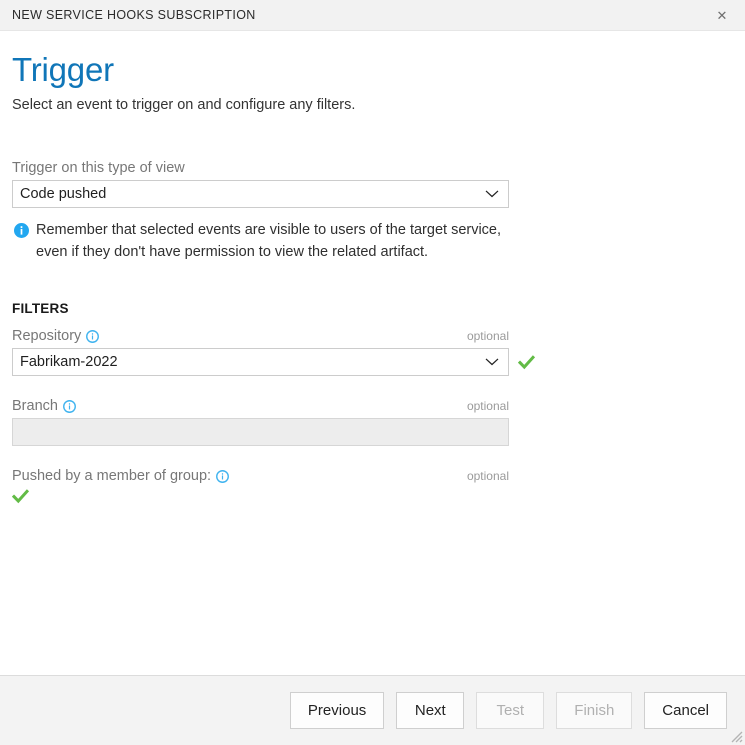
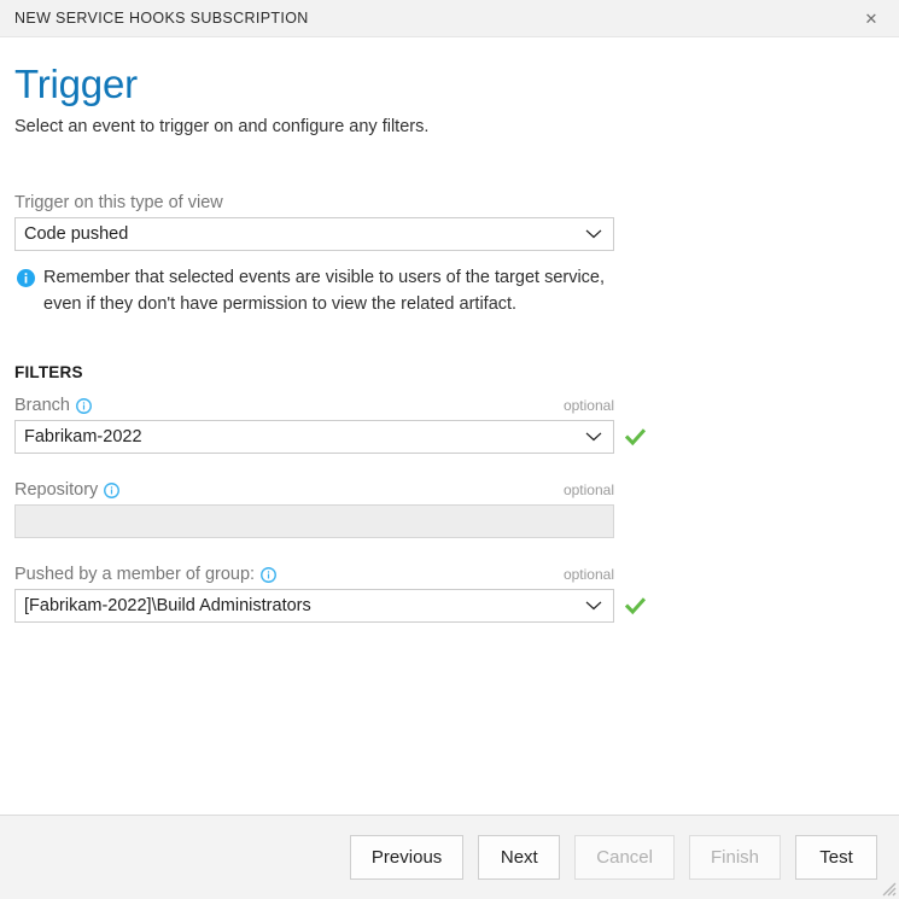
  NEW SERVICE HOOKS SUBSCRIPTION
  ✕
  Trigger
  Select an event to trigger on and configure any filters.
  Trigger on this type of view
  Code pushed
  Remember that selected events are visible to users of the target service, even if they don't have permission to view the related artifact.
  FILTERS
- Repository
+ Branch
  optional
  Fabrikam-2022
- Branch
+ Repository
  optional
  Pushed by a member of group:
  optional
+ [Fabrikam-2022]\Build Administrators
  Previous
  Next
- Test
+ Cancel
  Finish
- Cancel
+ Test
